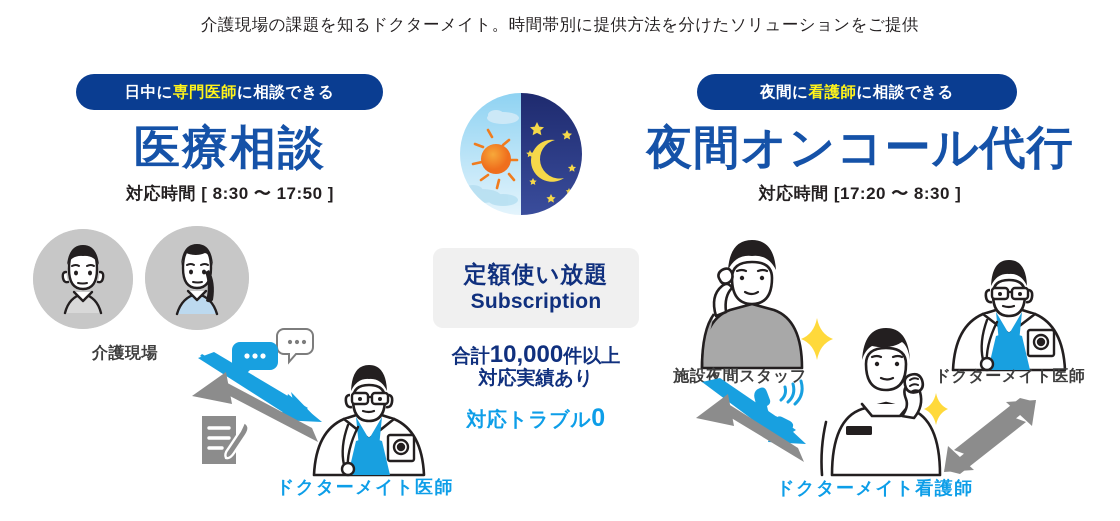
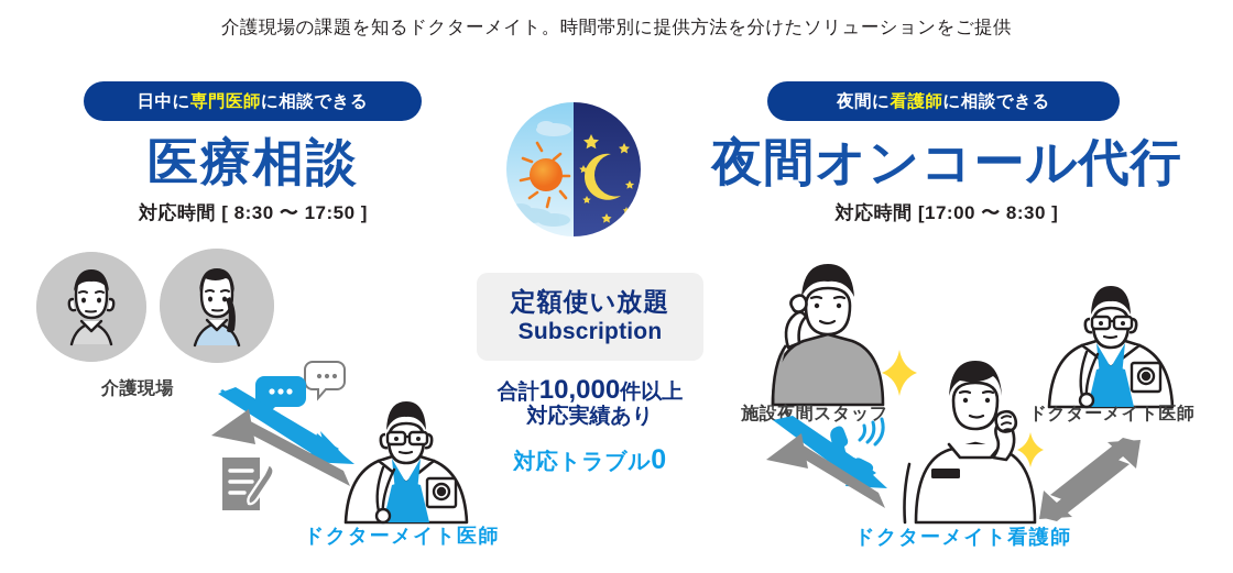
  介護現場の課題を知るドクターメイト。時間帯別に提供方法を分けたソリューションをご提供
  日中に
  専門医師
  に相談できる
  夜間に
  看護師
  に相談できる
  医療相談
  対応時間 [ 8:30 〜 17:50 ]
  夜間オンコール代行
- 対応時間 [17:20 〜 8:30 ]
+ 対応時間 [17:00 〜 8:30 ]
  介護現場
  ドクターメイト医師
  定額使い放題
  Subscription
  合計10,000件以上
  対応実績あり
  対応トラブル0
  施設夜間スタッフ
  ドクターメイト医師
  ドクターメイト看護師
